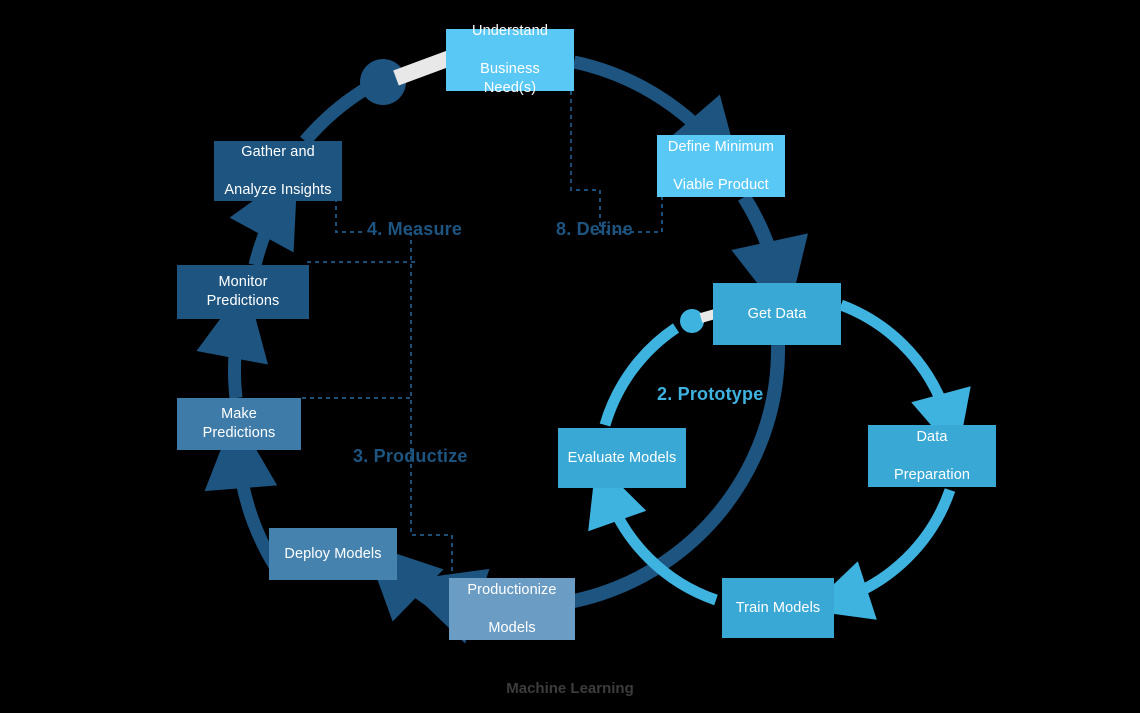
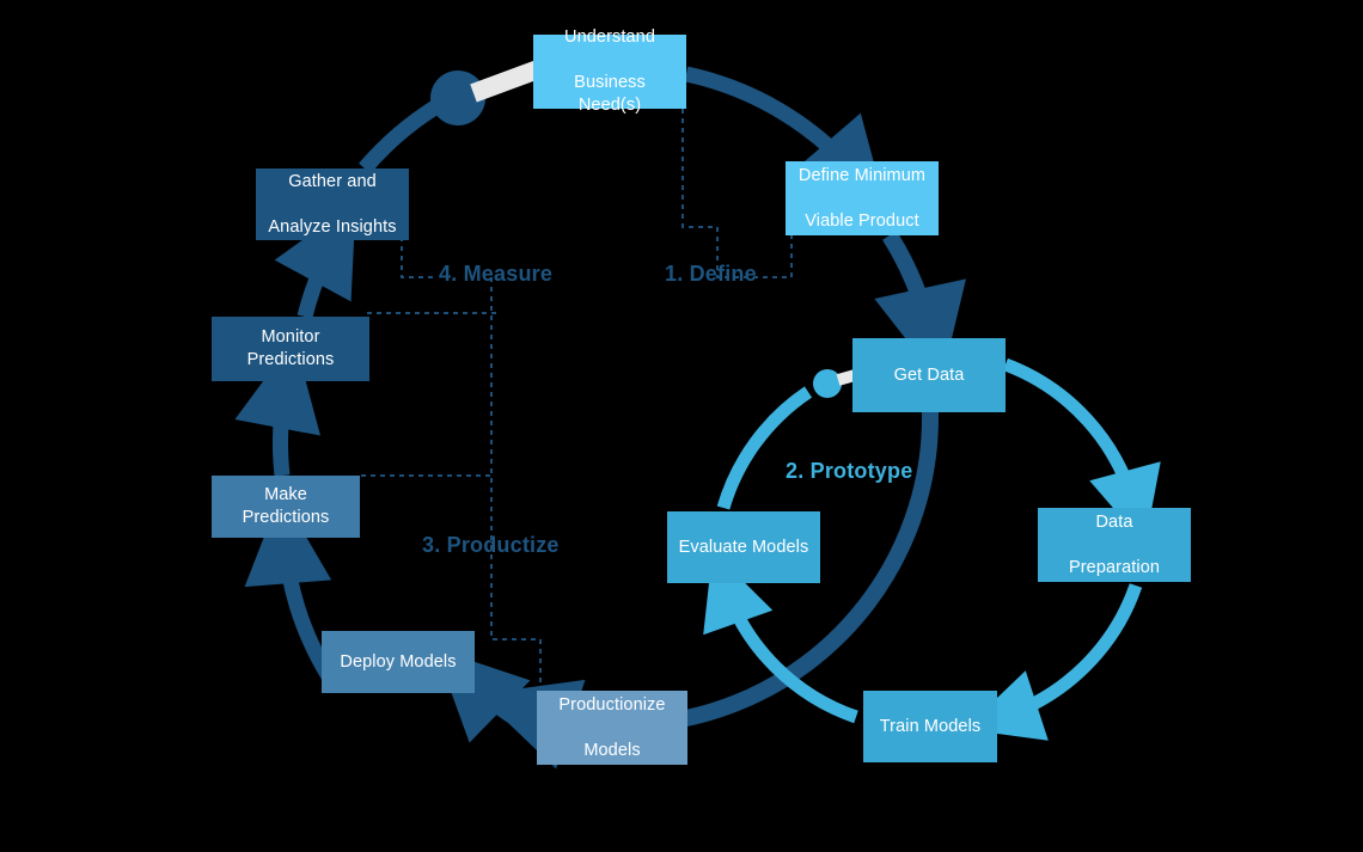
  Understand
  Business Need(s)
  Define Minimum
  Viable Product
  Get Data
  Data
  Preparation
  Train Models
  Evaluate Models
  Productionize
  Models
  Deploy Models
  Make Predictions
  Monitor Predictions
  Gather and
  Analyze Insights
- 8. Define
+ 1. Define
  2. Prototype
  3. Productize
  4. Measure
- Machine Learning
